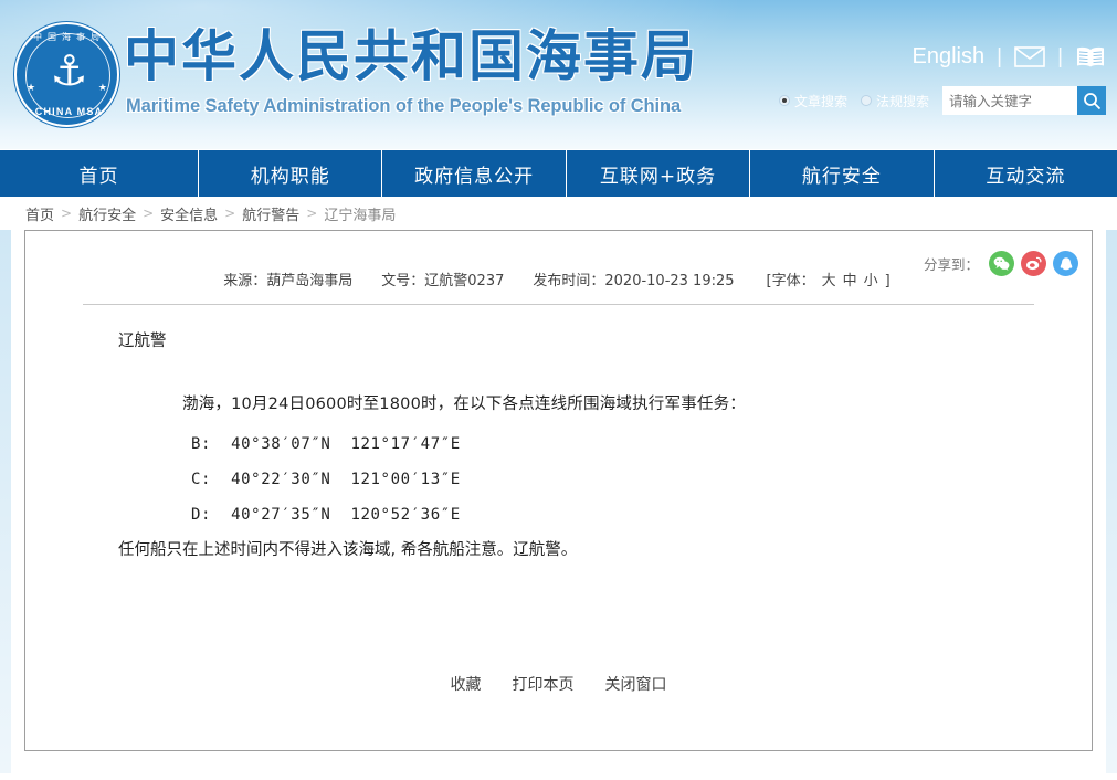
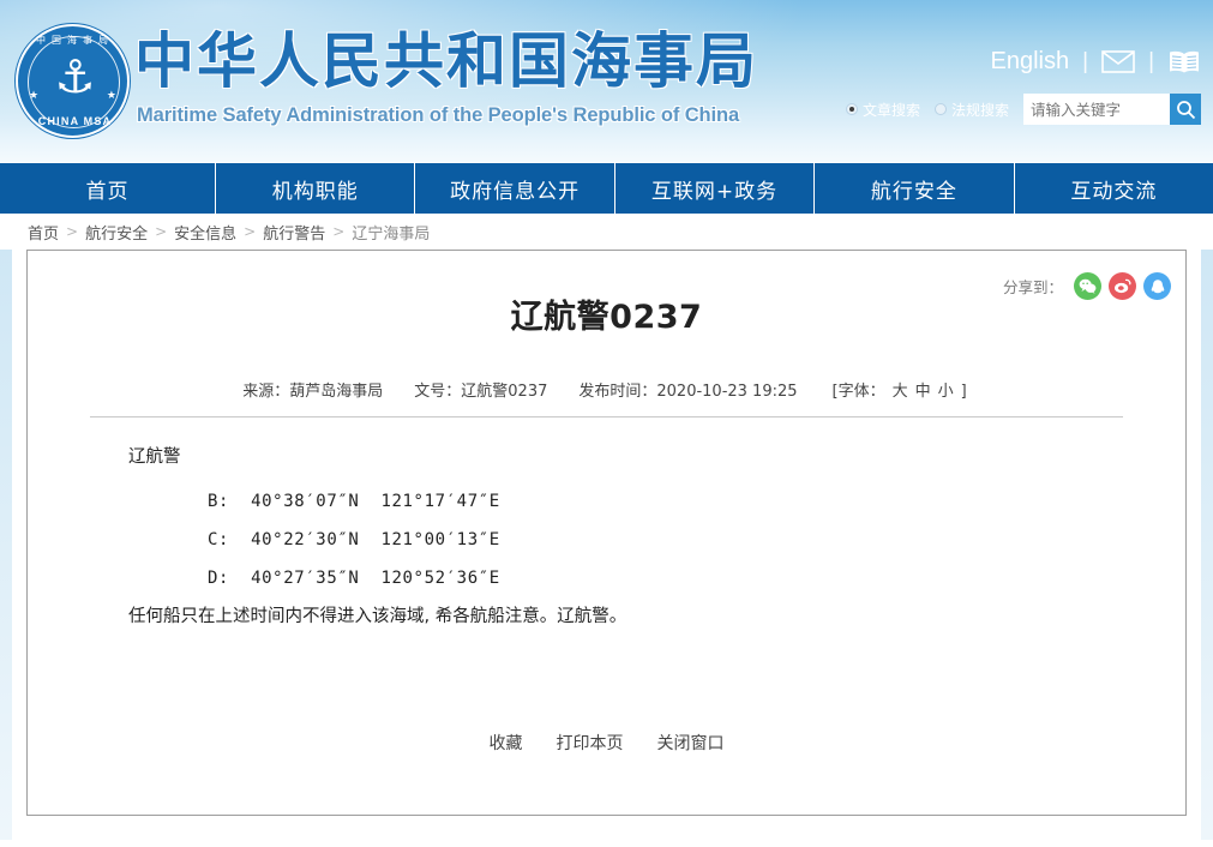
  中国海事局
  ★
  ★
  ⚓
  CHINA MSA
  中华人民共和国海事局
  Maritime Safety Administration of the People's Republic of China
  English
  |
  |
  文章搜索
  法规搜索
  请输入关键字
  首页
  机构职能
  政府信息公开
  互联网+政务
  航行安全
  互动交流
  首页
  >
  航行安全
  >
  安全信息
  >
  航行警告
  >
  辽宁海事局
  分享到：
+ 辽航警0237
  来源：葫芦岛海事局
  文号：辽航警0237
  发布时间：2020-10-23 19:25
  [字体： 大 中 小 ]
  辽航警
- 渤海，10月24日0600时至1800时，在以下各点连线所围海域执行军事任务：
  B: 40°38′07″N 121°17′47″E
  C: 40°22′30″N 121°00′13″E
  D: 40°27′35″N 120°52′36″E
  任何船只在上述时间内不得进入该海域, 希各航船注意。辽航警。
  收藏
  打印本页
  关闭窗口
